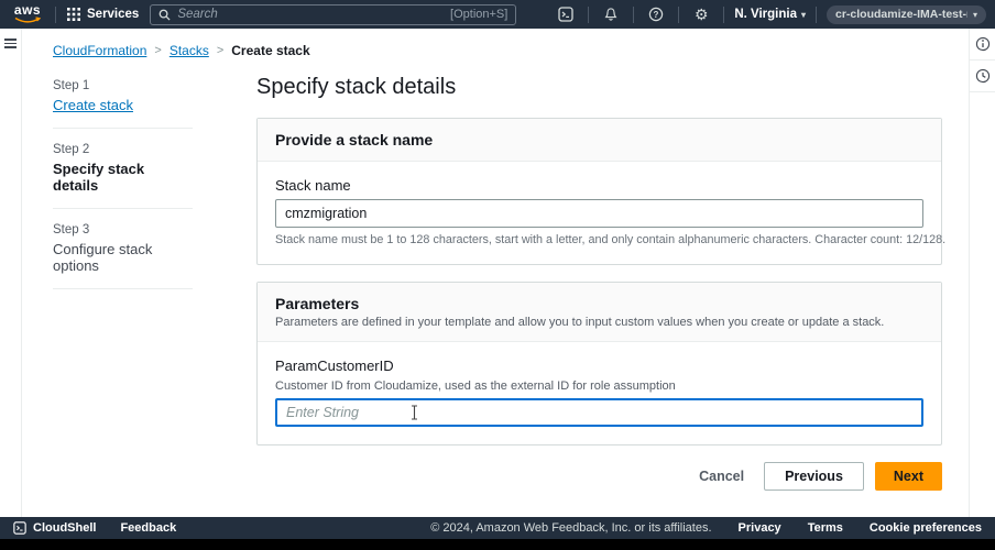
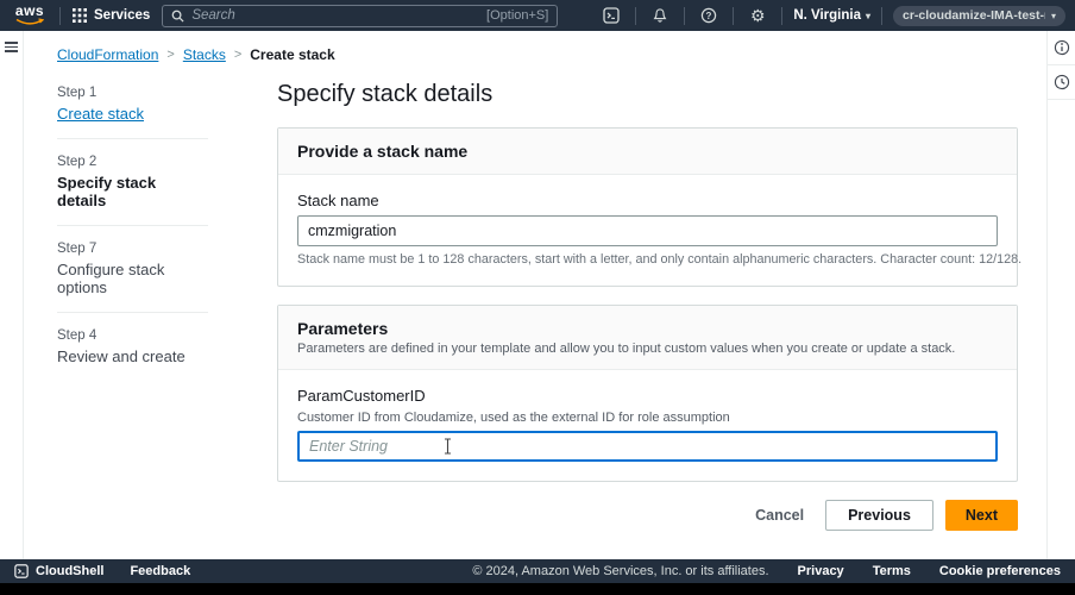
  aws
  Services
  Search
  [Option+S]
  ?
  ⚙
  N. Virginia
  ▾
  cr-cloudamize-IMA-test-
  ▾
  CloudFormation
  >
  Stacks
  >
  Create stack
  Step 1
  Create stack
  Step 2
  Specify stack details
- Step 3
+ Step 7
  Configure stack options
+ Step 4
+ Review and create
  Specify stack details
  Provide a stack name
  Stack name
  cmzmigration
  Stack name must be 1 to 128 characters, start with a letter, and only contain alphanumeric characters. Character count: 12/128.
  Parameters
  Parameters are defined in your template and allow you to input custom values when you create or update a stack.
  ParamCustomerID
  Customer ID from Cloudamize, used as the external ID for role assumption
  Enter String
  Cancel
  Previous
  Next
  CloudShell
  Feedback
- © 2024, Amazon Web Feedback, Inc. or its affiliates.
+ © 2024, Amazon Web Services, Inc. or its affiliates.
  Privacy
  Terms
  Cookie preferences
